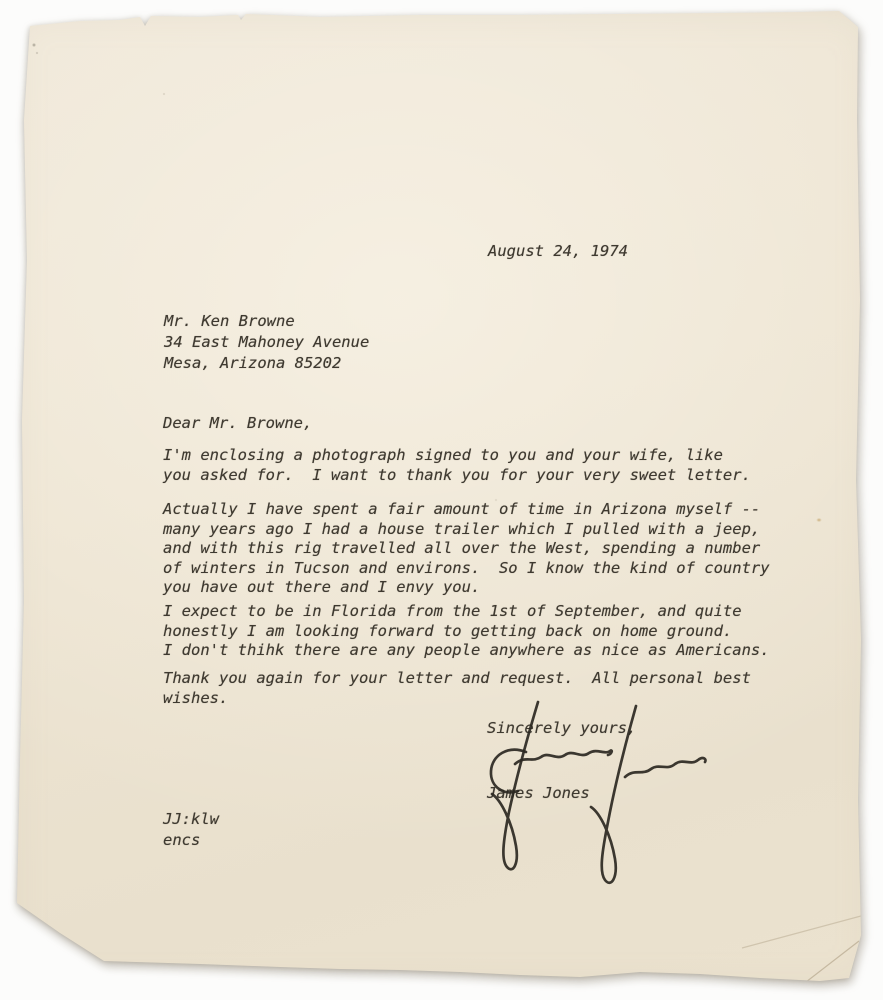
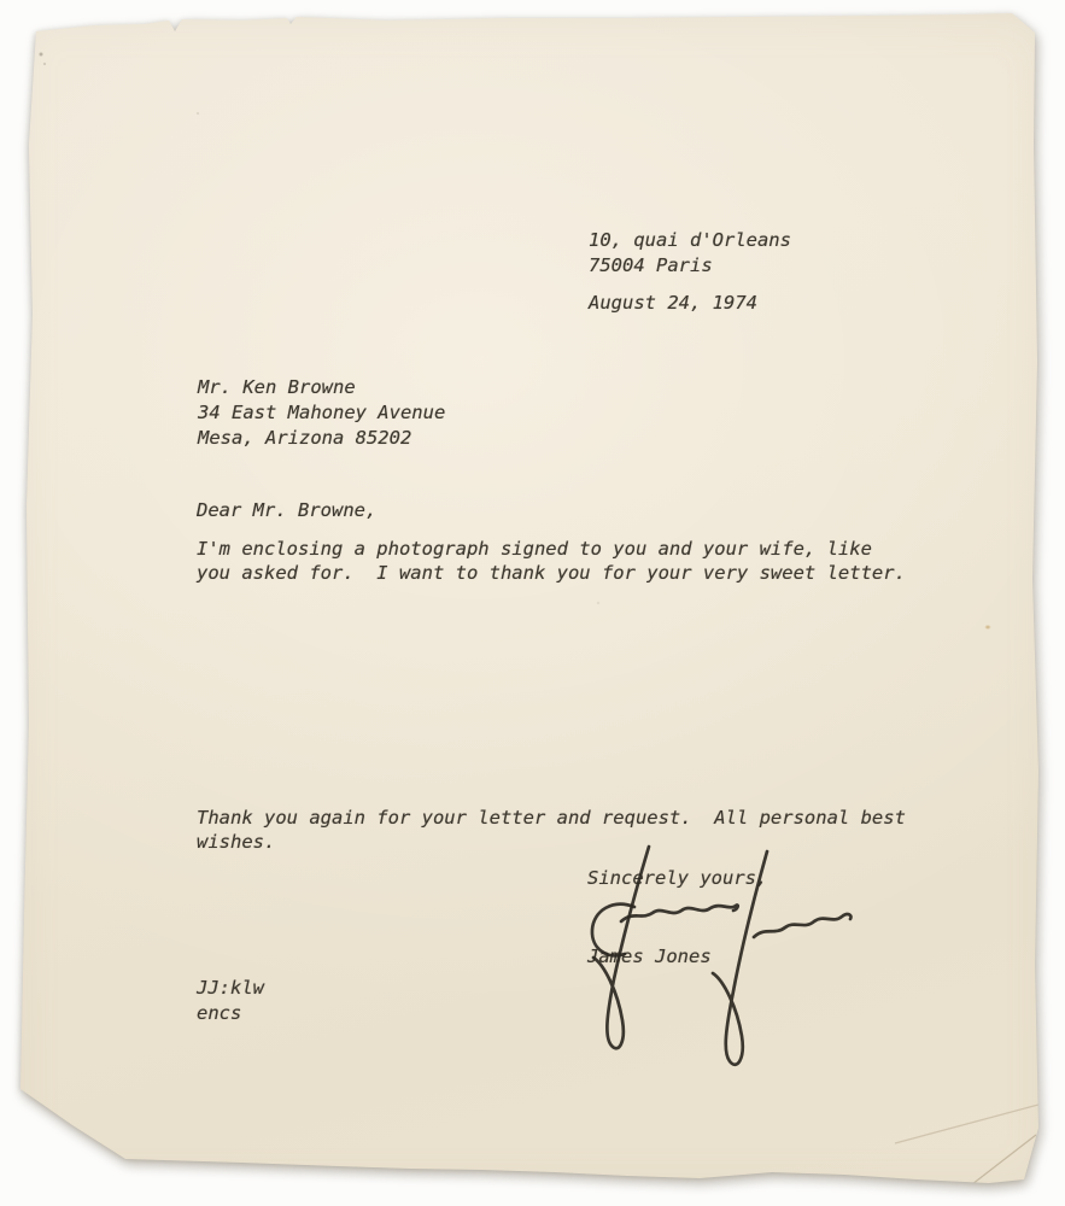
+ 10, quai d'Orleans
+ 75004 Paris
  August 24, 1974
  Mr. Ken Browne
  34 East Mahoney Avenue
  Mesa, Arizona 85202
  Dear Mr. Browne,
  I'm enclosing a photograph signed to you and your wife, like
  you asked for. I want to thank you for your very sweet letter.
- Actually I have spent a fair amount of time in Arizona myself --
- many years ago I had a house trailer which I pulled with a jeep,
- and with this rig travelled all over the West, spending a number
- of winters in Tucson and environs. So I know the kind of country
- you have out there and I envy you.
- I expect to be in Florida from the 1st of September, and quite
- honestly I am looking forward to getting back on home ground.
- I don't thihk there are any people anywhere as nice as Americans.
  Thank you again for your letter and request. All personal best
  wishes.
  Sincrely yours,
  aes Jones
  JJ:klw
  encs
